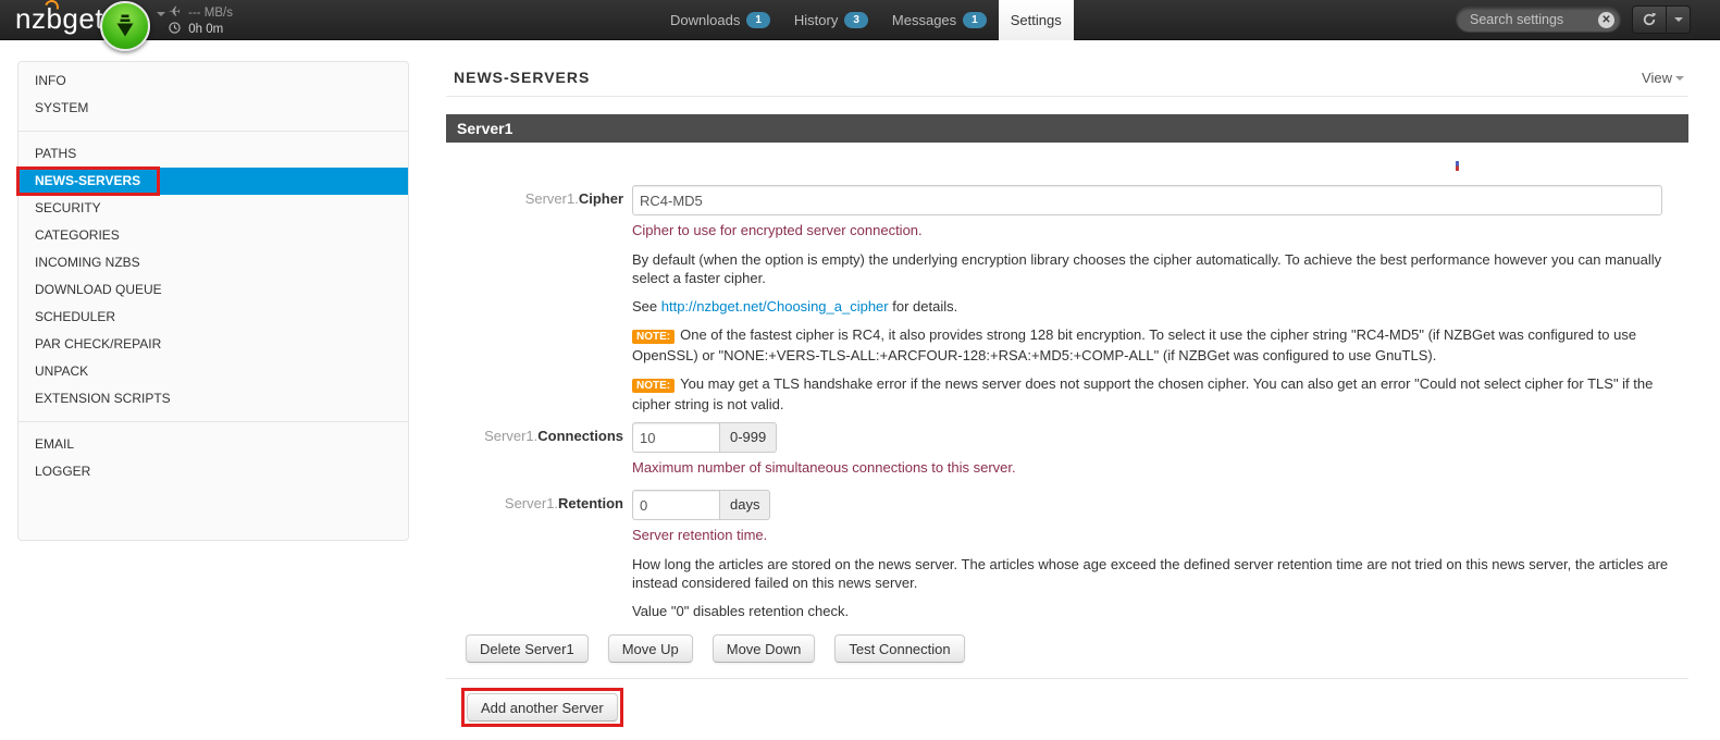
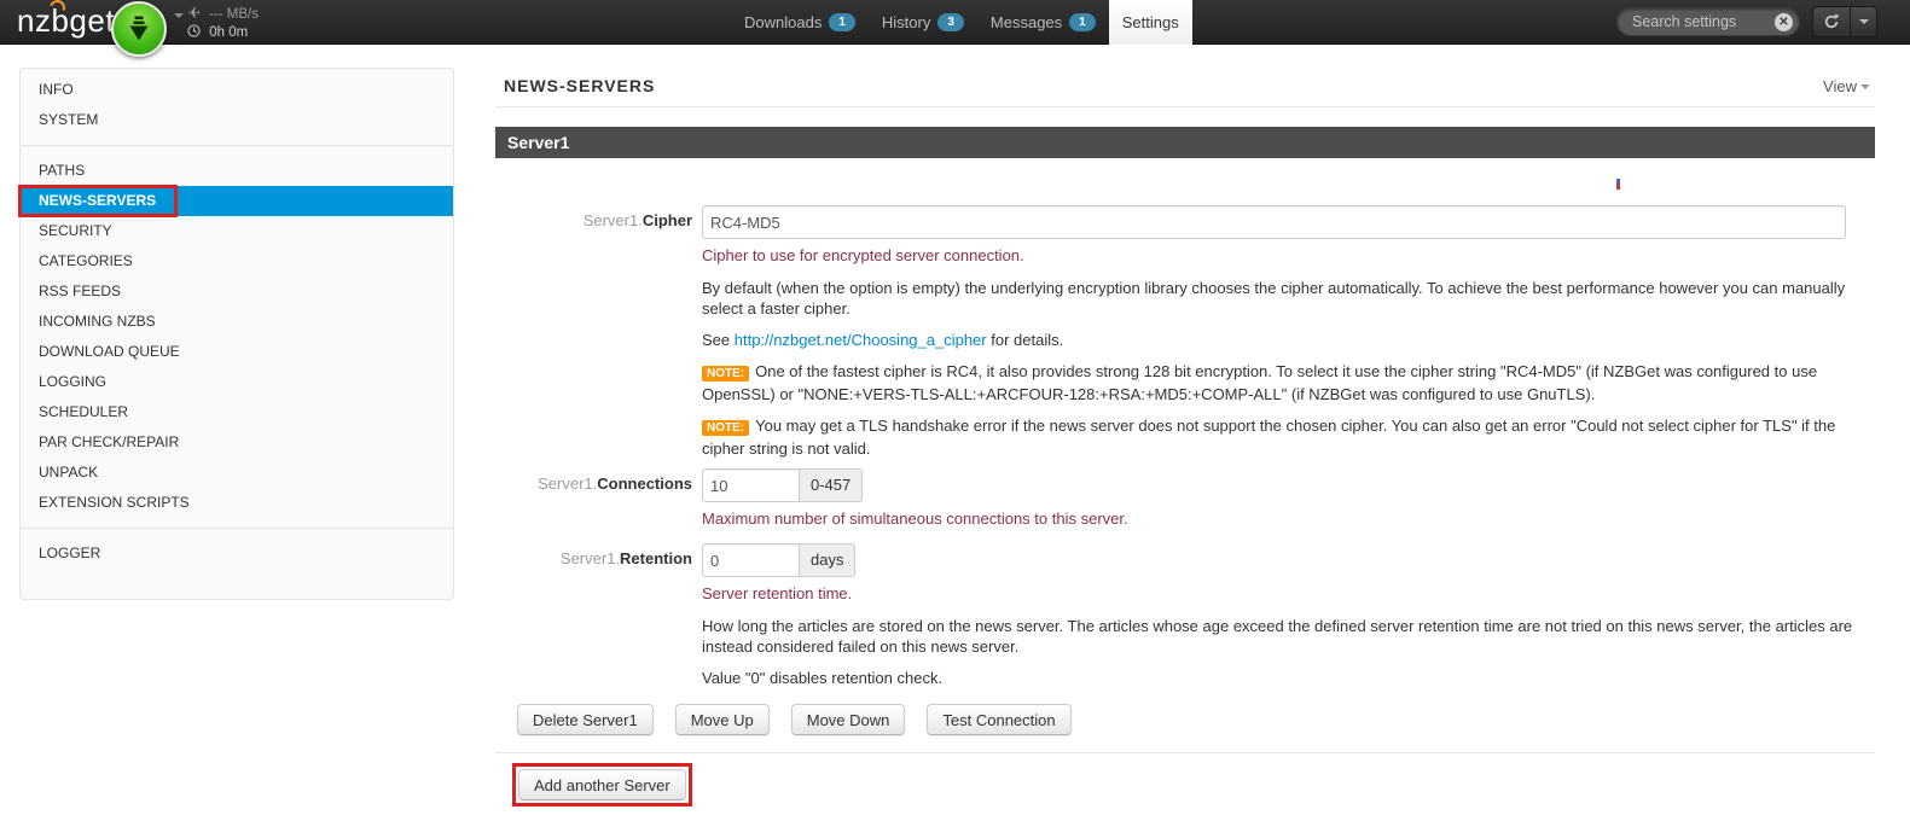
  nzbget
  0h 0m
  Downloads
  1
  History
  3
  Messages
  1
  Settings
  Search settings
  ✕
  INFO
  SYSTEM
  PATHS
  NEWS-SERVERS
  SECURITY
  CATEGORIES
+ RSS FEEDS
  INCOMING NZBS
  DOWNLOAD QUEUE
+ LOGGING
  SCHEDULER
  PAR CHECK/REPAIR
  UNPACK
  EXTENSION SCRIPTS
- EMAIL
  LOGGER
  NEWS-SERVERS
  View
  Server1
  Server1.Cipher
  RC4-MD5
  Cipher to use for encrypted server connection.
  By default (when the option is empty) the underlying encryption library chooses the cipher automatically. To achieve the best performance however you can manually select a faster cipher.
  See http://nzbget.net/Choosing_a_cipher for details.
  NOTE: One of the fastest cipher is RC4, it also provides strong 128 bit encryption. To select it use the cipher string "RC4-MD5" (if NZBGet was configured to use OpenSSL) or "NONE:+VERS-TLS-ALL:+ARCFOUR-128:+RSA:+MD5:+COMP-ALL" (if NZBGet was configured to use GnuTLS).
  NOTE: You may get a TLS handshake error if the news server does not support the chosen cipher. You can also get an error "Could not select cipher for TLS" if the cipher string is not valid.
  Server1.Connections
  10
- 0-999
+ 0-457
  Maximum number of simultaneous connections to this server.
  Server1.Retention
  0
  days
  Server retention time.
  How long the articles are stored on the news server. The articles whose age exceed the defined server retention time are not tried on this news server, the articles are instead considered failed on this news server.
  Value "0" disables retention check.
  Delete Server1
  Move Up
  Move Down
  Test Connection
  Add another Server
